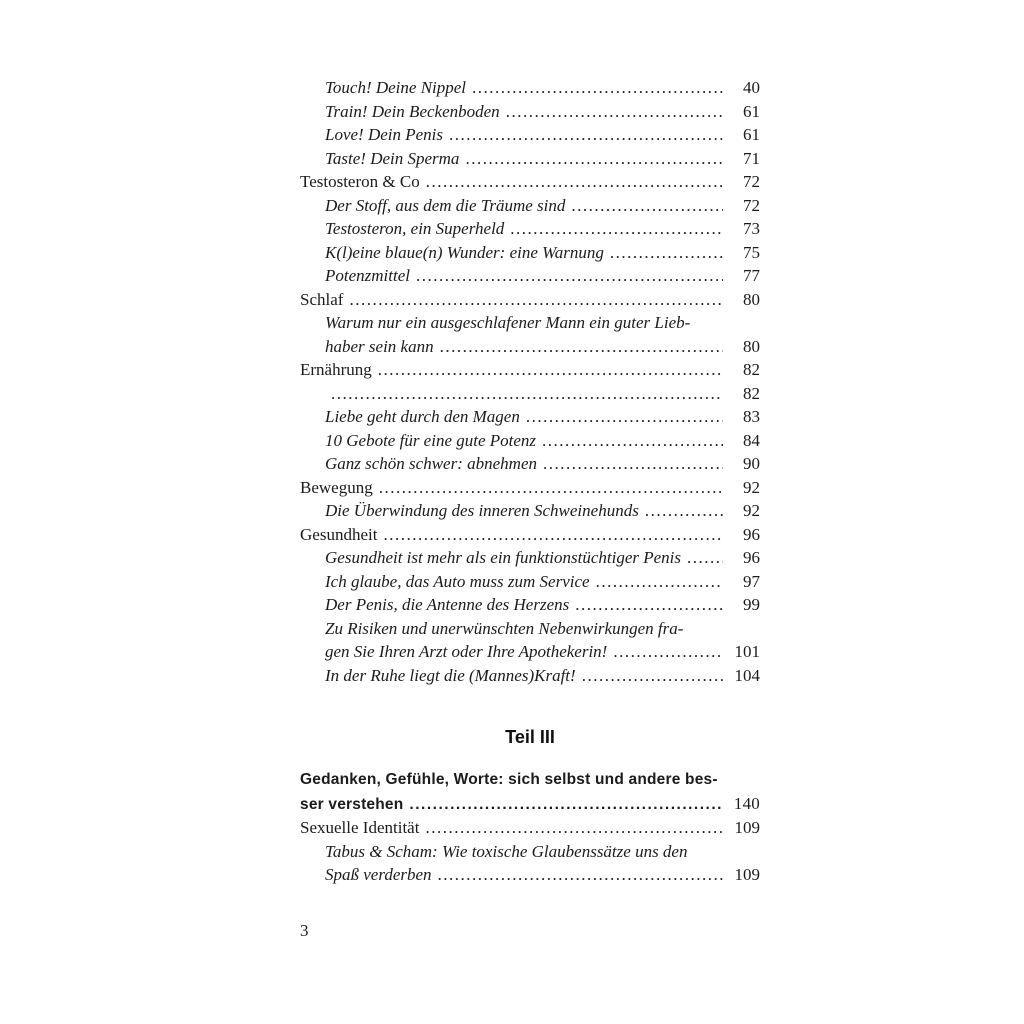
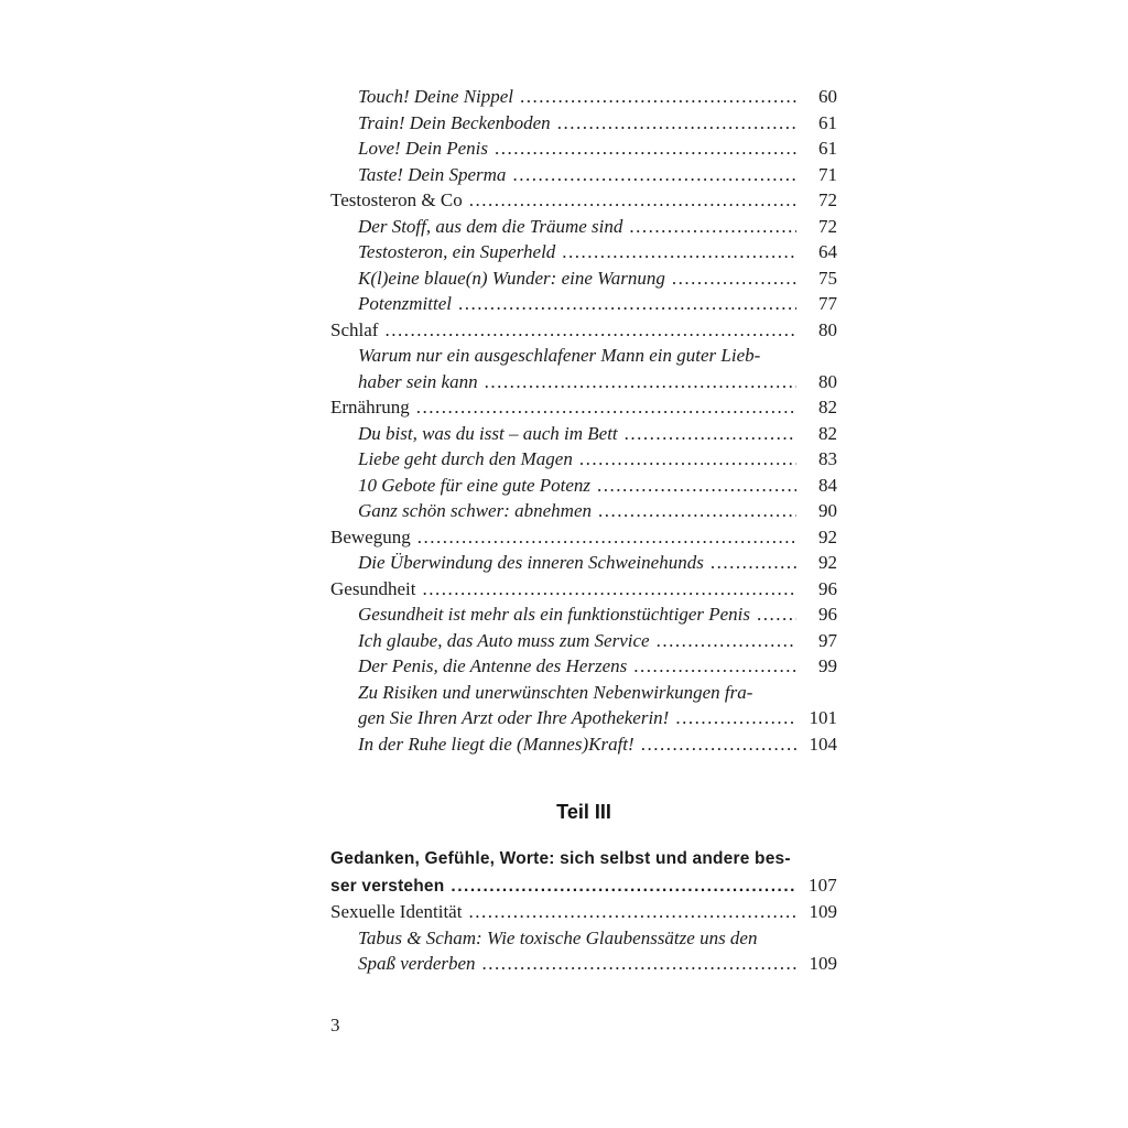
  Touch! Deine Nippel
- 40
+ 60
  Train! Dein Beckenboden
  61
  Love! Dein Penis
  61
  Taste! Dein Sperma
  71
  Testosteron & Co
  72
  Der Stoff, aus dem die Träume sind
  72
  Testosteron, ein Superheld
- 73
+ 64
  K(l)eine blaue(n) Wunder: eine Warnung
  75
  Potenzmittel
  77
  Schlaf
  80
  Warum nur ein ausgeschlafener Mann ein guter Lieb-
  haber sein kann
  80
  Ernährung
  82
+ Du bist, was du isst – auch im Bett
  82
  Liebe geht durch den Magen
  83
  10 Gebote für eine gute Potenz
  84
  Ganz schön schwer: abnehmen
  90
  Bewegung
  92
  Die Überwindung des inneren Schweinehunds
  92
  Gesundheit
  96
  Gesundheit ist mehr als ein funktionstüchtiger Penis
  96
  Ich glaube, das Auto muss zum Service
  97
  Der Penis, die Antenne des Herzens
  99
  Zu Risiken und unerwünschten Nebenwirkungen fra-
  gen Sie Ihren Arzt oder Ihre Apothekerin!
  101
  In der Ruhe liegt die (Mannes)Kraft!
  104
  Teil III
  Gedanken, Gefühle, Worte: sich selbst und andere bes-
  ser verstehen
- 140
+ 107
  Sexuelle Identität
  109
  Tabus & Scham: Wie toxische Glaubenssätze uns den
  Spaß verderben
  109
  3
